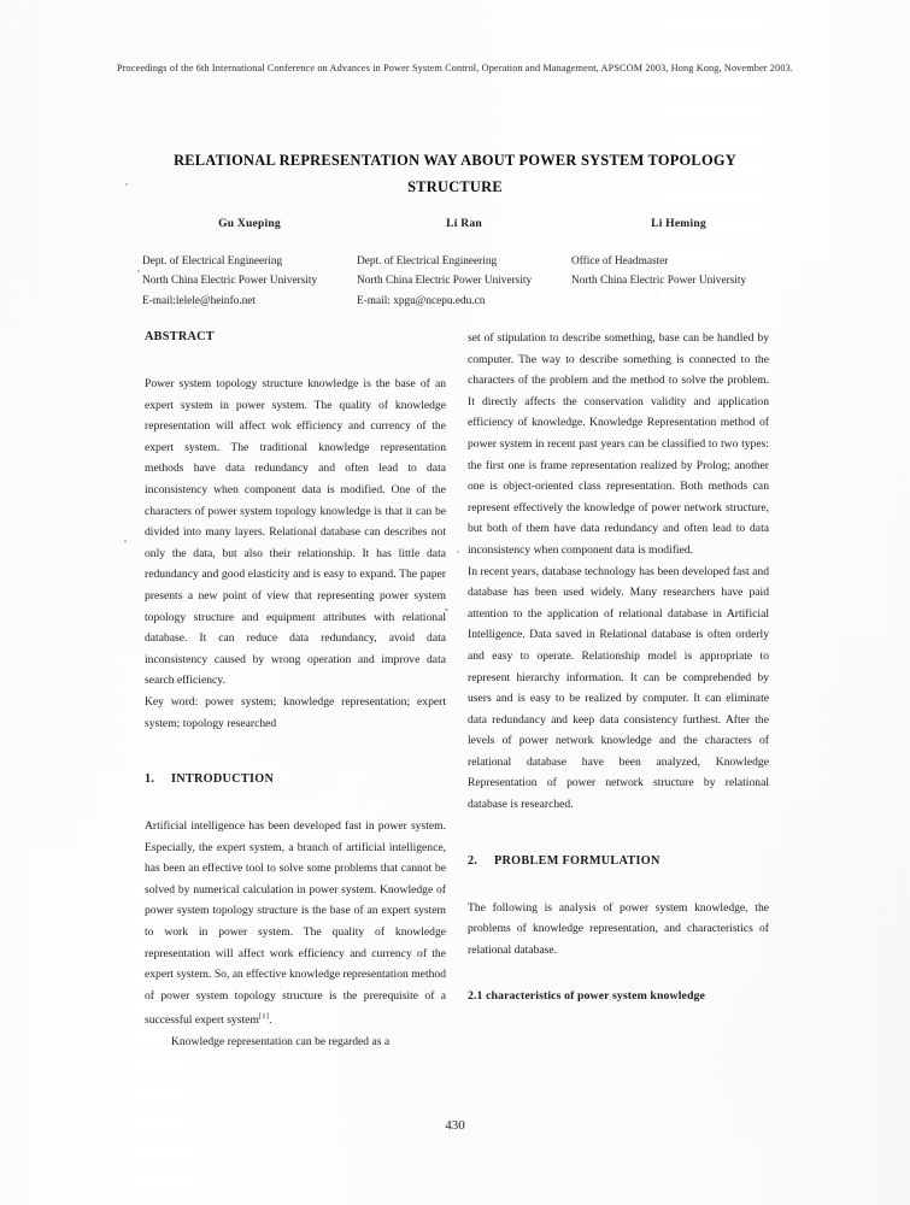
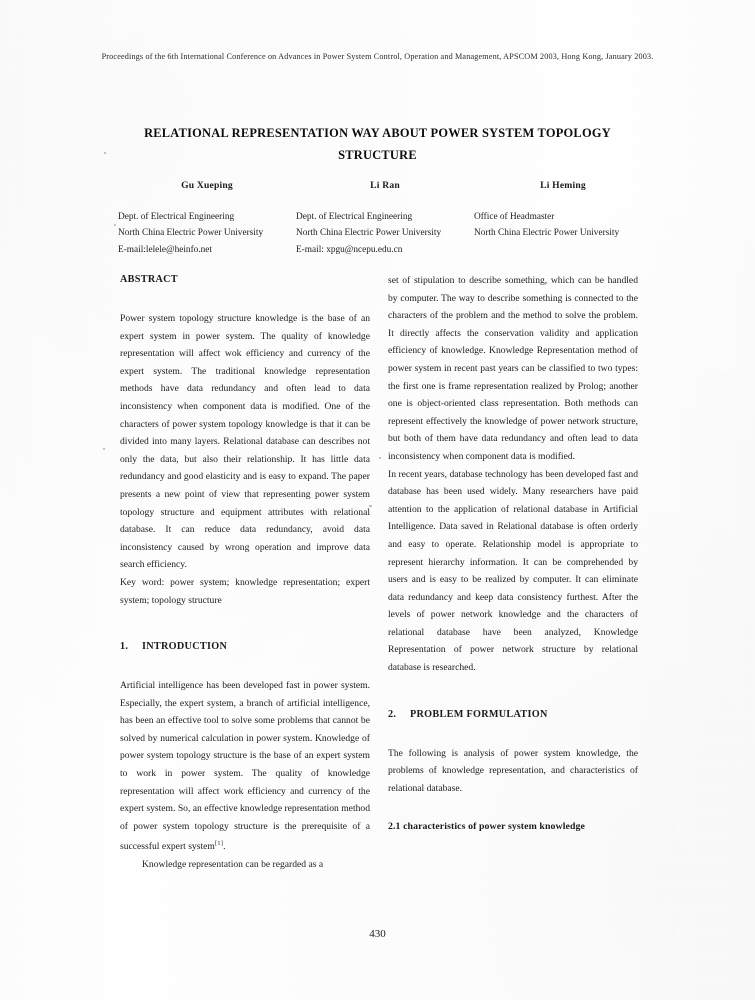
- Proceedings of the 6th International Conference on Advances in Power System Control, Operation and Management, APSCOM 2003, Hong Kong, November 2003.
+ Proceedings of the 6th International Conference on Advances in Power System Control, Operation and Management, APSCOM 2003, Hong Kong, January 2003.
  RELATIONAL REPRESENTATION WAY ABOUT POWER SYSTEM TOPOLOGY
  STRUCTURE
  Gu Xueping
  Dept. of Electrical Engineering
  North China Electric Power University
  E-mail:lelele@heinfo.net
  Li Ran
  Dept. of Electrical Engineering
  North China Electric Power University
  E-mail: xpgu@ncepu.edu.cn
  Li Heming
  Office of Headmaster
  North China Electric Power University
  ABSTRACT
  Power system topology structure knowledge is the base of an expert system in power system. The quality of knowledge representation will affect wok efficiency and currency of the expert system. The traditional knowledge representation methods have data redundancy and often lead to data inconsistency when component data is modified. One of the characters of power system topology knowledge is that it can be divided into many layers. Relational database can describes not only the data, but also their relationship. It has little data redundancy and good elasticity and is easy to expand. The paper presents a new point of view that representing power system topology structure and equipment attributes with relational database. It can reduce data redundancy, avoid data inconsistency caused by wrong operation and improve data search efficiency.
- Key word: power system; knowledge representation; expert system; topology researched
+ Key word: power system; knowledge representation; expert system; topology structure
  1. INTRODUCTION
  Artificial intelligence has been developed fast in power system. Especially, the expert system, a branch of artificial intelligence, has been an effective tool to solve some problems that cannot be solved by numerical calculation in power system. Knowledge of power system topology structure is the base of an expert system to work in power system. The quality of knowledge representation will affect work efficiency and currency of the expert system. So, an effective knowledge representation method of power system topology structure is the prerequisite of a successful expert system .
  Knowledge representation can be regarded as a
- set of stipulation to describe something, base can be handled by computer. The way to describe something is connected to the characters of the problem and the method to solve the problem. It directly affects the conservation validity and application efficiency of knowledge. Knowledge Representation method of power system in recent past years can be classified to two types: the first one is frame representation realized by Prolog; another one is object-oriented class representation. Both methods can represent effectively the knowledge of power network structure, but both of them have data redundancy and often lead to data inconsistency when component data is modified.
+ set of stipulation to describe something, which can be handled by computer. The way to describe something is connected to the characters of the problem and the method to solve the problem. It directly affects the conservation validity and application efficiency of knowledge. Knowledge Representation method of power system in recent past years can be classified to two types: the first one is frame representation realized by Prolog; another one is object-oriented class representation. Both methods can represent effectively the knowledge of power network structure, but both of them have data redundancy and often lead to data inconsistency when component data is modified.
  In recent years, database technology has been developed fast and database has been used widely. Many researchers have paid attention to the application of relational database in Artificial Intelligence. Data saved in Relational database is often orderly and easy to operate. Relationship model is appropriate to represent hierarchy information. It can be comprehended by users and is easy to be realized by computer. It can eliminate data redundancy and keep data consistency furthest. After the levels of power network knowledge and the characters of relational database have been analyzed, Knowledge Representation of power network structure by relational database is researched.
  2. PROBLEM FORMULATION
  The following is analysis of power system knowledge, the problems of knowledge representation, and characteristics of relational database.
  2.1 characteristics of power system knowledge
  430
